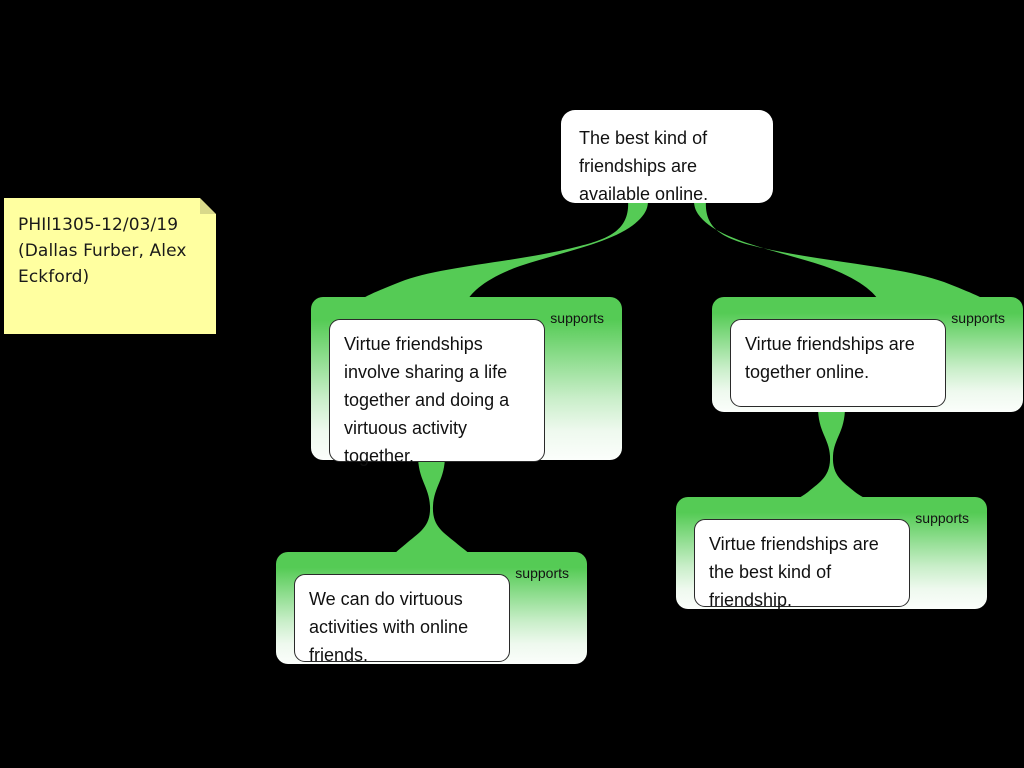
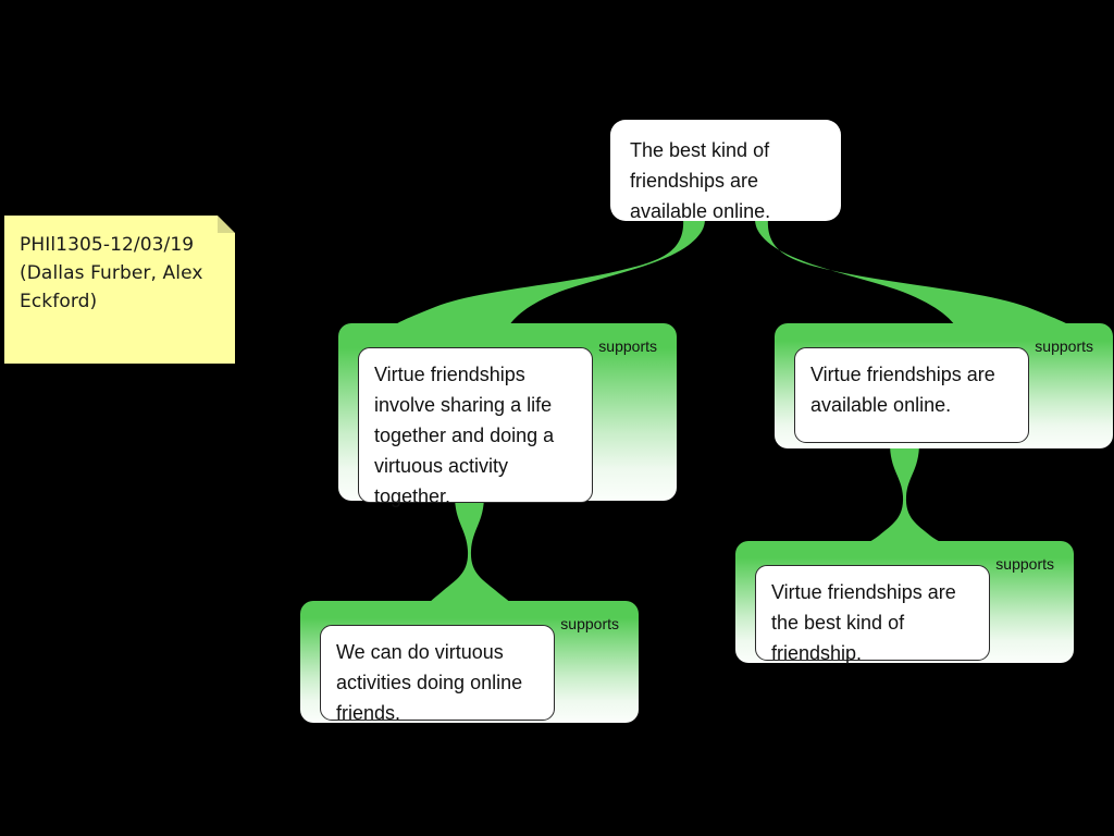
  PHIl1305-12/03/19 (Dallas Furber, Alex Eckford)
  The best kind of friendships are available online.
  supports
  Virtue friendships involve sharing a life together and doing a virtuous activity together.
  supports
- Virtue friendships are together online.
+ Virtue friendships are available online.
  supports
- We can do virtuous activities with online friends.
+ We can do virtuous activities doing online friends.
  supports
  Virtue friendships are the best kind of friendship.
